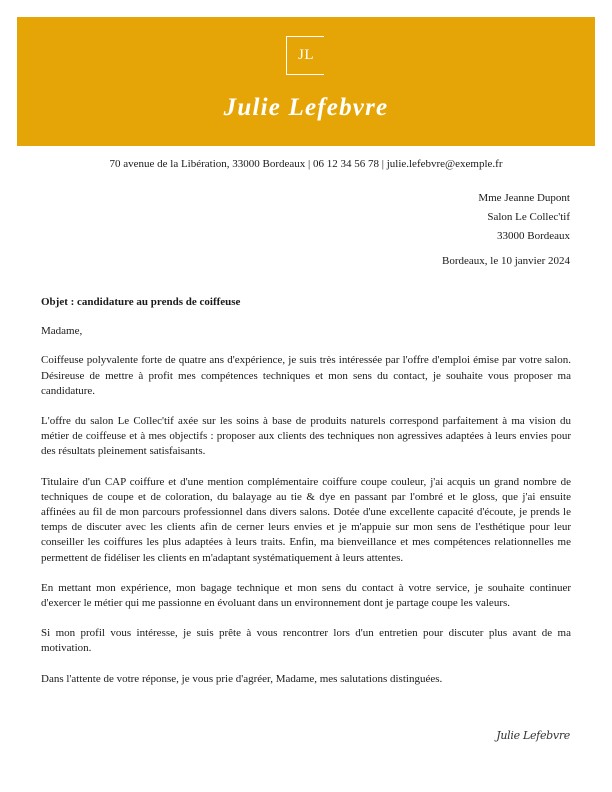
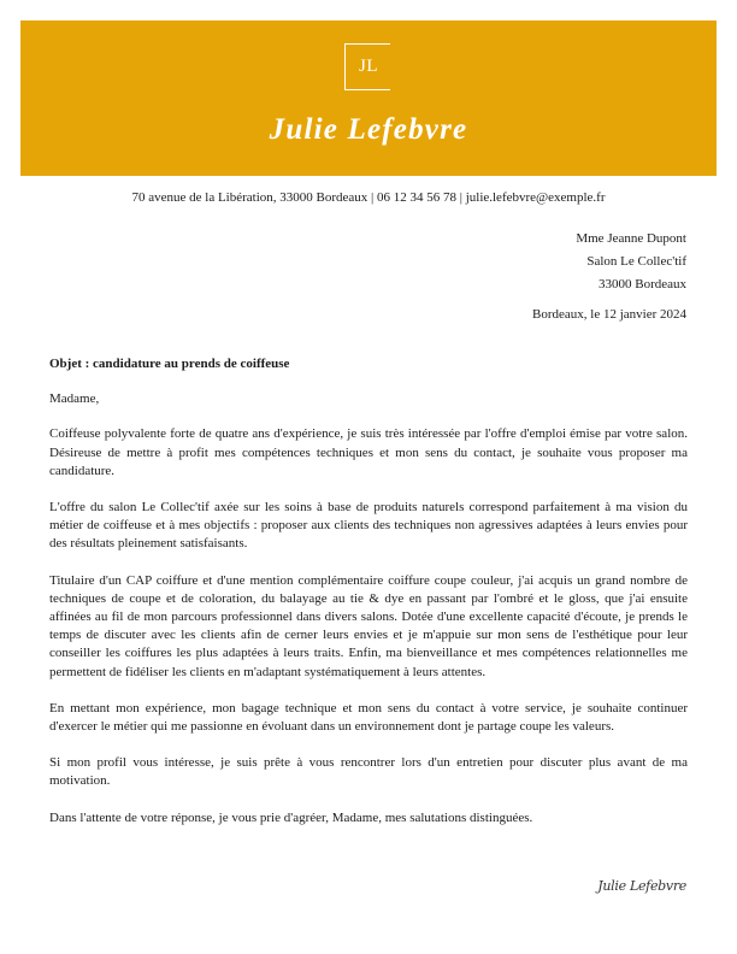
  JL
  Julie Lefebvre
  70 avenue de la Libération, 33000 Bordeaux | 06 12 34 56 78 | julie.lefebvre@exemple.fr
  Mme Jeanne Dupont
  Salon Le Collec'tif
  33000 Bordeaux
- Bordeaux, le 10 janvier 2024
+ Bordeaux, le 12 janvier 2024
  Objet : candidature au prends de coiffeuse
  Madame,
  Coiffeuse polyvalente forte de quatre ans d'expérience, je suis très intéressée par l'offre d'emploi émise par votre salon. Désireuse de mettre à profit mes compétences techniques et mon sens du contact, je souhaite vous proposer ma candidature.
  L'offre du salon Le Collec'tif axée sur les soins à base de produits naturels correspond parfaitement à ma vision du métier de coiffeuse et à mes objectifs : proposer aux clients des techniques non agressives adaptées à leurs envies pour des résultats pleinement satisfaisants.
  Titulaire d'un CAP coiffure et d'une mention complémentaire coiffure coupe couleur, j'ai acquis un grand nombre de techniques de coupe et de coloration, du balayage au tie & dye en passant par l'ombré et le gloss, que j'ai ensuite affinées au fil de mon parcours professionnel dans divers salons. Dotée d'une excellente capacité d'écoute, je prends le temps de discuter avec les clients afin de cerner leurs envies et je m'appuie sur mon sens de l'esthétique pour leur conseiller les coiffures les plus adaptées à leurs traits. Enfin, ma bienveillance et mes compétences relationnelles me permettent de fidéliser les clients en m'adaptant systématiquement à leurs attentes.
  En mettant mon expérience, mon bagage technique et mon sens du contact à votre service, je souhaite continuer d'exercer le métier qui me passionne en évoluant dans un environnement dont je partage coupe les valeurs.
  Si mon profil vous intéresse, je suis prête à vous rencontrer lors d'un entretien pour discuter plus avant de ma motivation.
  Dans l'attente de votre réponse, je vous prie d'agréer, Madame, mes salutations distinguées.
  Julie Lefebvre
